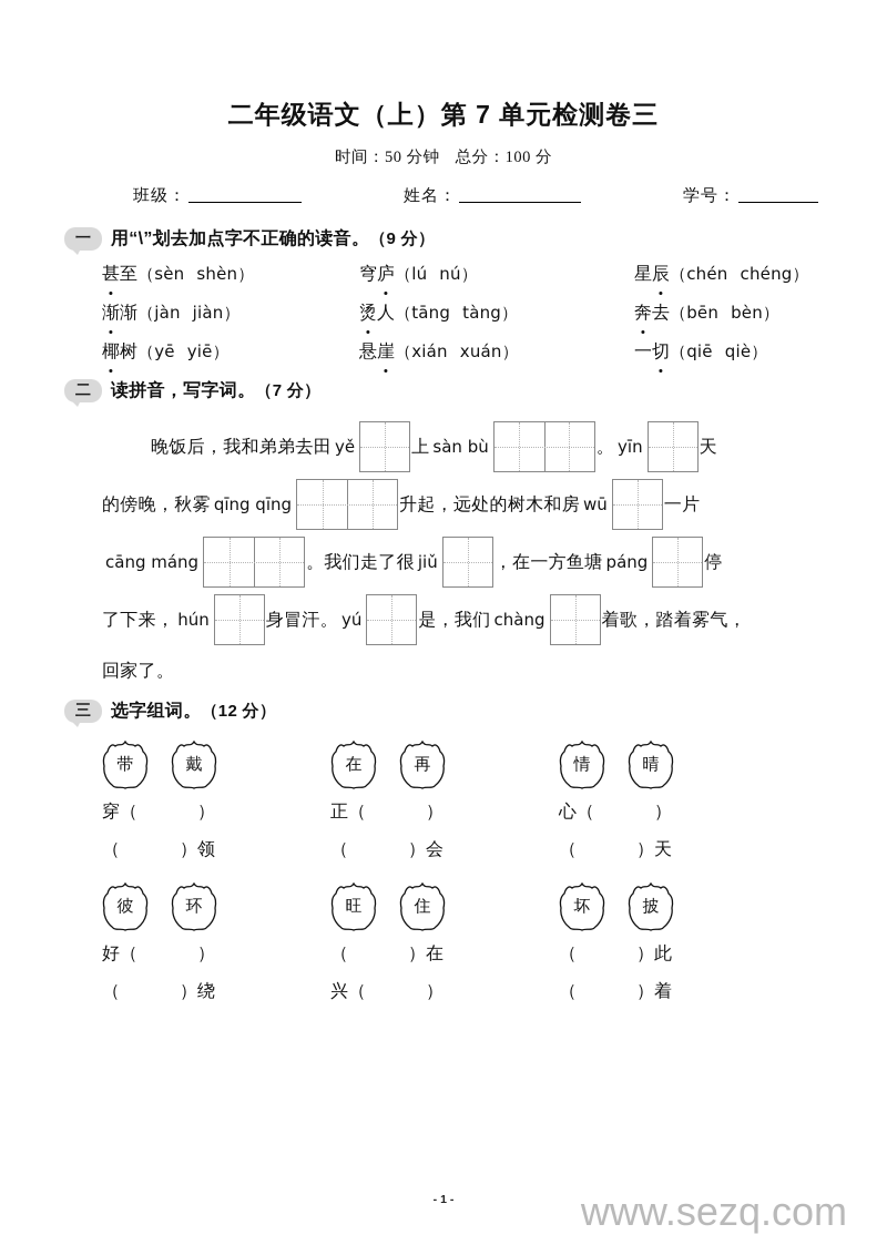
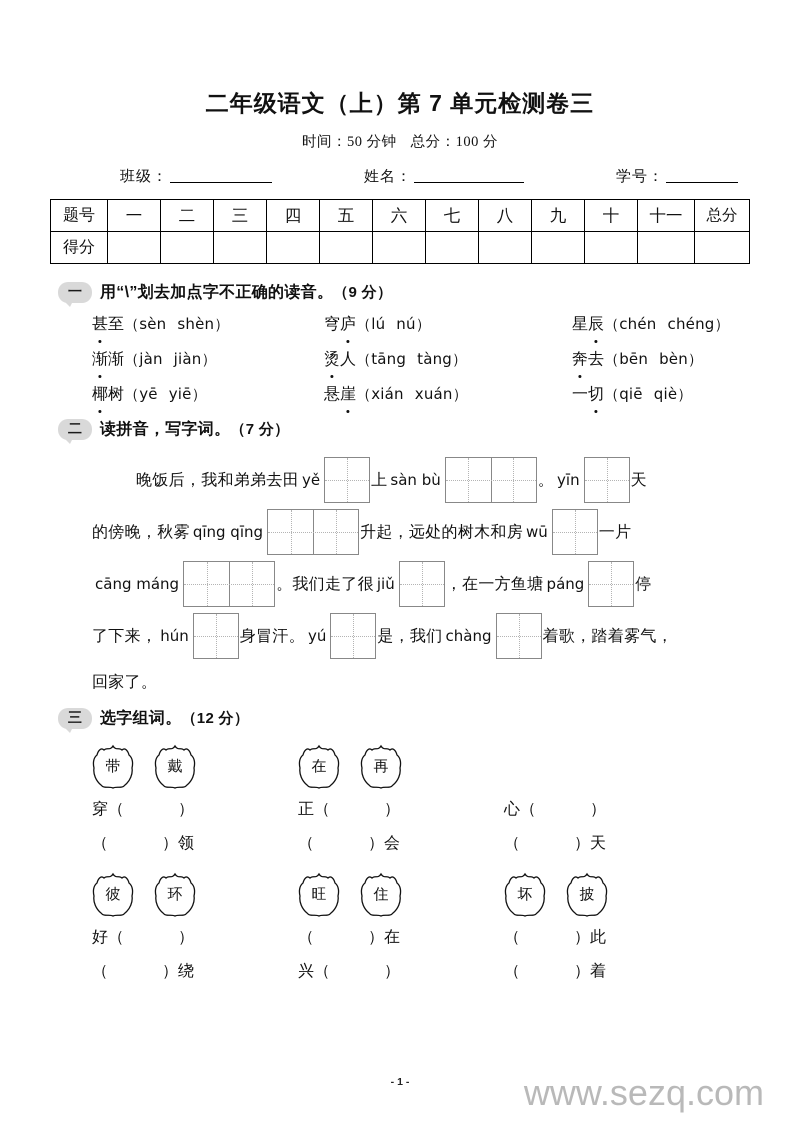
  二年级语文（上）第 7 单元检测卷三
  时间：50 分钟 总分：100 分
  班级：
  姓名：
  学号：
+ 题号	一	二	三	四	五	六	七	八	九	十	十一	总分
+ 得分
  一
  用“\”划去加点字不正确的读音。（9 分）
  甚至（sèn shèn）
  穹庐（lú nú）
  星辰（chén chéng）
  渐渐（jàn jiàn）
  烫人（tāng tàng）
  奔去（bēn bèn）
  椰树（yē yiē）
  悬崖（xián xuán）
  一切（qiē qiè）
  二
  读拼音，写字词。（7 分）
  晚饭后，我和弟弟去田
  yě
  上
  sàn bù
  。
  yīn
  天
  的傍晚，秋雾
  qīng qīng
  升起，远处的树木和房
  wū
  一片
  cāng máng
  。我们走了很
  jiǔ
  ，在一方鱼塘
  páng
  停
  了下来，
  hún
  身冒汗。
  yú
  是，我们
  chàng
  着歌，踏着雾气，
  回家了。
  三
  选字组词。（12 分）
  带
  戴
  在
  再
- 情
- 晴
  穿（ ）
  正（ ）
  心（ ）
  （ ）领
  （ ）会
  （ ）天
  彼
  环
  旺
  住
  坏
  披
  好（ ）
  （ ）在
  （ ）此
  （ ）绕
  兴（ ）
  （ ）着
  - 1 -
  www.sezq.com
